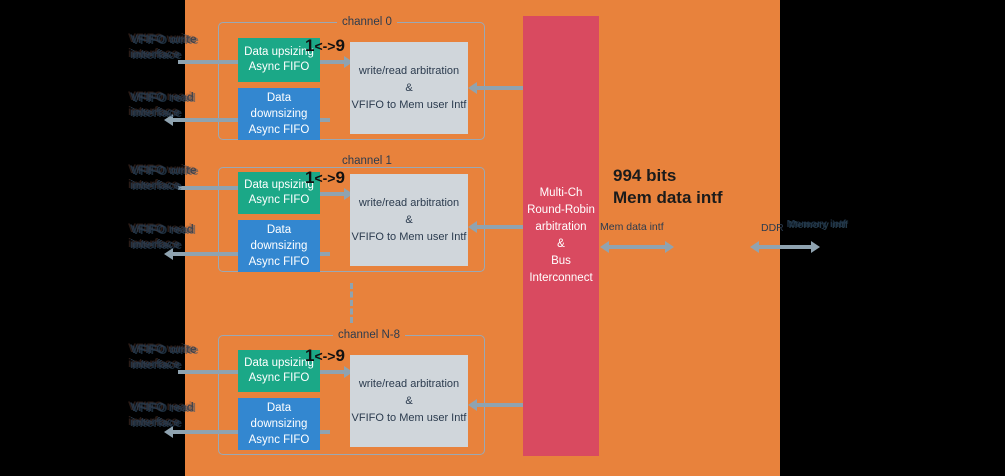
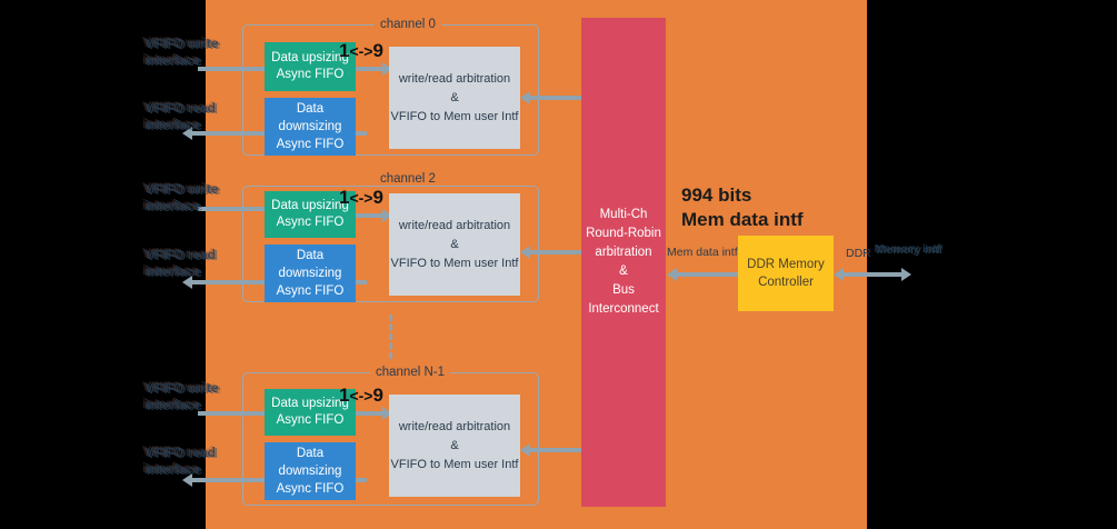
  channel 0
  Data upsizing
  Async FIFO
  1<->9
  Data
  downsizing
  Async FIFO
  write/read arbitration
  &
  VFIFO to Mem user Intf
  VFIFO write
  interface
  VFIFO write
  interface
  VFIFO read
  interface
  VFIFO read
  interface
- channel 1
+ channel 2
  Data upsizing
  Async FIFO
  1<->9
  Data
  downsizing
  Async FIFO
  write/read arbitration
  &
  VFIFO to Mem user Intf
  VFIFO write
  interface
  VFIFO write
  interface
  VFIFO read
  interface
  VFIFO read
  interface
- channel N-8
+ channel N-1
  Data upsizing
  Async FIFO
  1<->9
  Data
  downsizing
  Async FIFO
  write/read arbitration
  &
  VFIFO to Mem user Intf
  VFIFO write
  interface
  VFIFO write
  interface
  VFIFO read
  interface
  VFIFO read
  interface
  Multi-Ch
  Round-Robin
  arbitration
  &
  Bus
  Interconnect
  994 bits
  Mem data intf
  Mem data intf
+ DDR Memory
+ Controller
  DDR
  Memory intf
